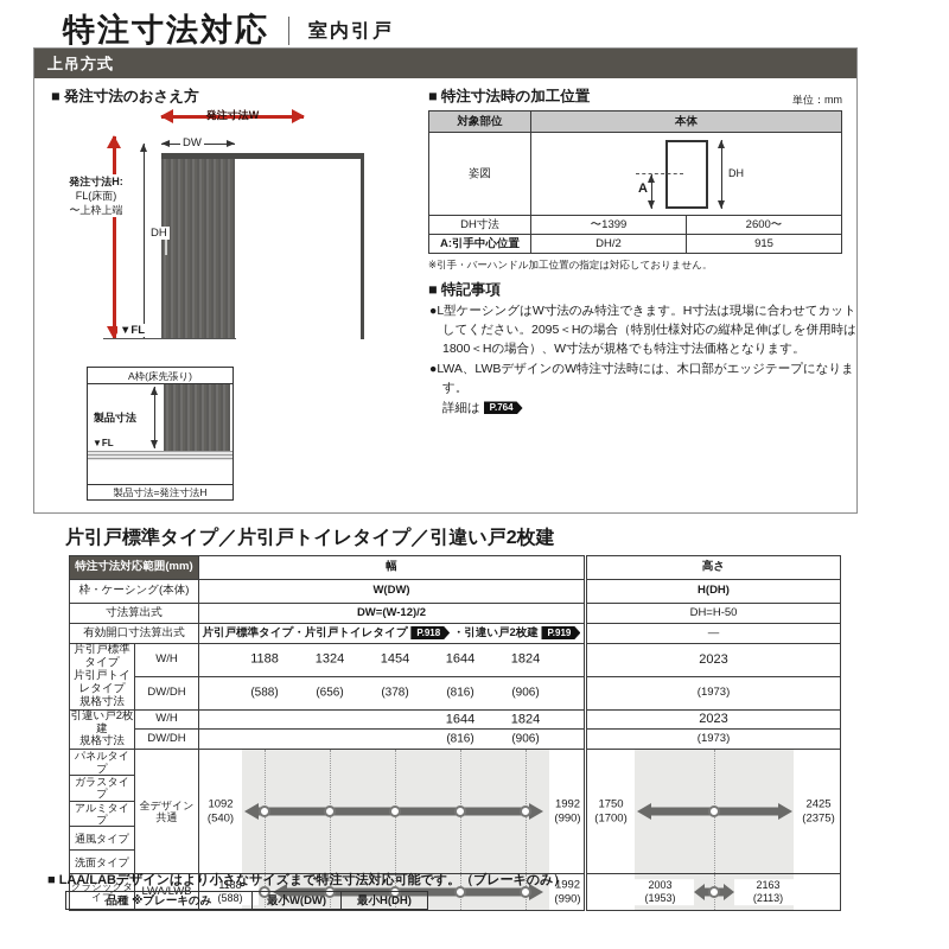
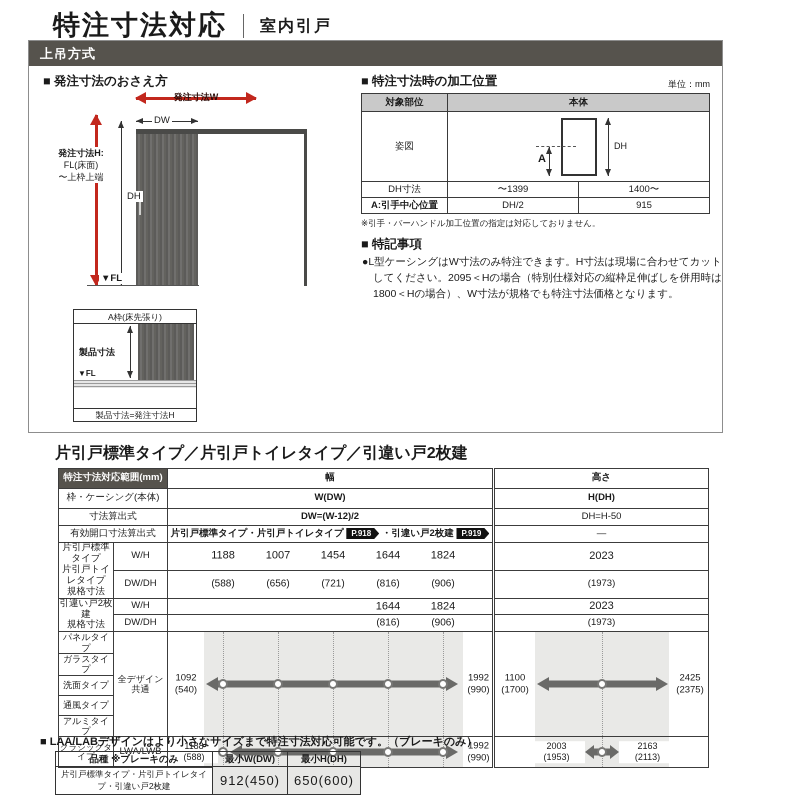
  特注寸法対応
  室内引戸
  上吊方式
  ■ 発注寸法のおさえ方
  発注寸法W
  DW
  発注寸法H:
  FL(床面)
  〜上枠上端
  DH
  ▼FL
  A枠(床先張り)
  製品寸法
  ▼FL
  製品寸法=発注寸法H
  ■ 特注寸法時の加工位置
  単位：mm
  対象部位	本体
  姿図	A DH
- DH寸法	〜1399	2600〜
+ DH寸法	〜1399	1400〜
  A:引手中心位置	DH/2	915
  ※引手・バーハンドル加工位置の指定は対応しておりません。
  ■ 特記事項
  ●L型ケーシングはW寸法のみ特注できます。H寸法は現場に合わせてカットしてください。2095＜Hの場合（特別仕様対応の縦枠足伸ばしを併用時は1800＜Hの場合）、W寸法が規格でも特注寸法価格となります。
- ●LWA、LWBデザインのW特注寸法時には、木口部がエッジテープになります。
- 詳細は P.764
  片引戸標準タイプ／片引戸トイレタイプ／引違い戸2枚建
  特注寸法対応範囲(mm)	幅	高さ
  枠・ケーシング(本体)	W(DW)	H(DH)
  寸法算出式	DW=(W-12)/2	DH=H-50
  有効開口寸法算出式	片引戸標準タイプ・片引戸トイレタイプ P.918 ・引違い戸2枚建 P.919	—
- 片引戸標準タイプ 片引戸トイレタイプ 規格寸法	W/H	1188 1324 1454 1644 1824	2023
+ 片引戸標準タイプ 片引戸トイレタイプ 規格寸法	W/H	1188 1007 1454 1644 1824	2023
- DW/DH	(588) (656) (378) (816) (906)	(1973)
+ DW/DH	(588) (656) (721) (816) (906)	(1973)
  引違い戸2枚建 規格寸法	W/H	1644 1824	2023
  DW/DH	(816) (906)	(1973)
- パネルタイプ	全デザイン 共通	1092(540) 1992(990)	1750(1700) 2425(2375)
+ パネルタイプ	全デザイン 共通	1092(540) 1992(990)	1100(1700) 2425(2375)
  ガラスタイプ
- アルミタイプ
+ 洗面タイプ
  通風タイプ
- 洗面タイプ
+ アルミタイプ
  クラシックタイプ	LWA/LWB	1188(588) 1992(990)	2003(1953) 2163(2113)
  ■ LAA/LABデザインはより小さなサイズまで特注寸法対応可能です。（ブレーキのみ）
  品種 ※ブレーキのみ	最小W(DW)	最小H(DH)
+ 片引戸標準タイプ・片引戸トイレタイプ・引違い戸2枚建	912(450)	650(600)
